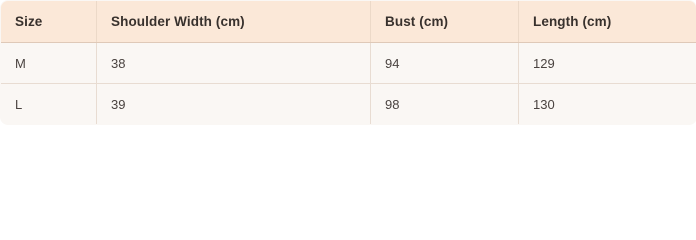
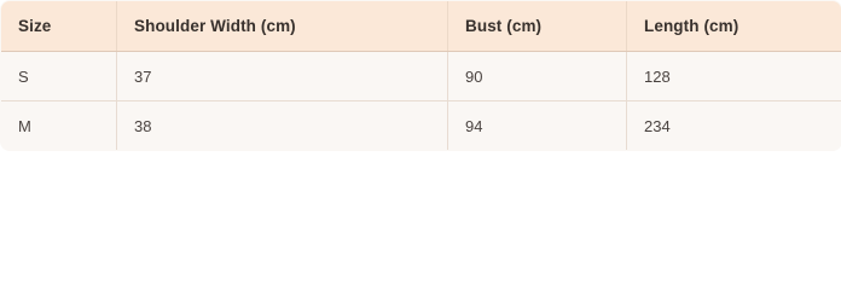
  Size	Shoulder Width (cm)	Bust (cm)	Length (cm)
+ S	37	90	128
- M	38	94	129
+ M	38	94	234
- L	39	98	130
